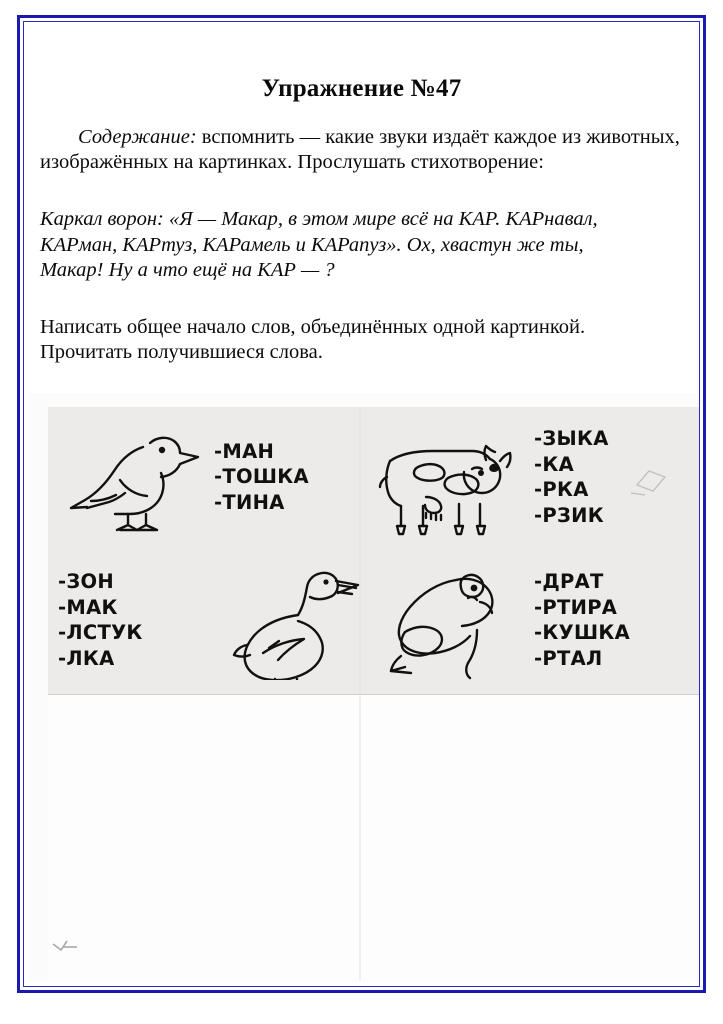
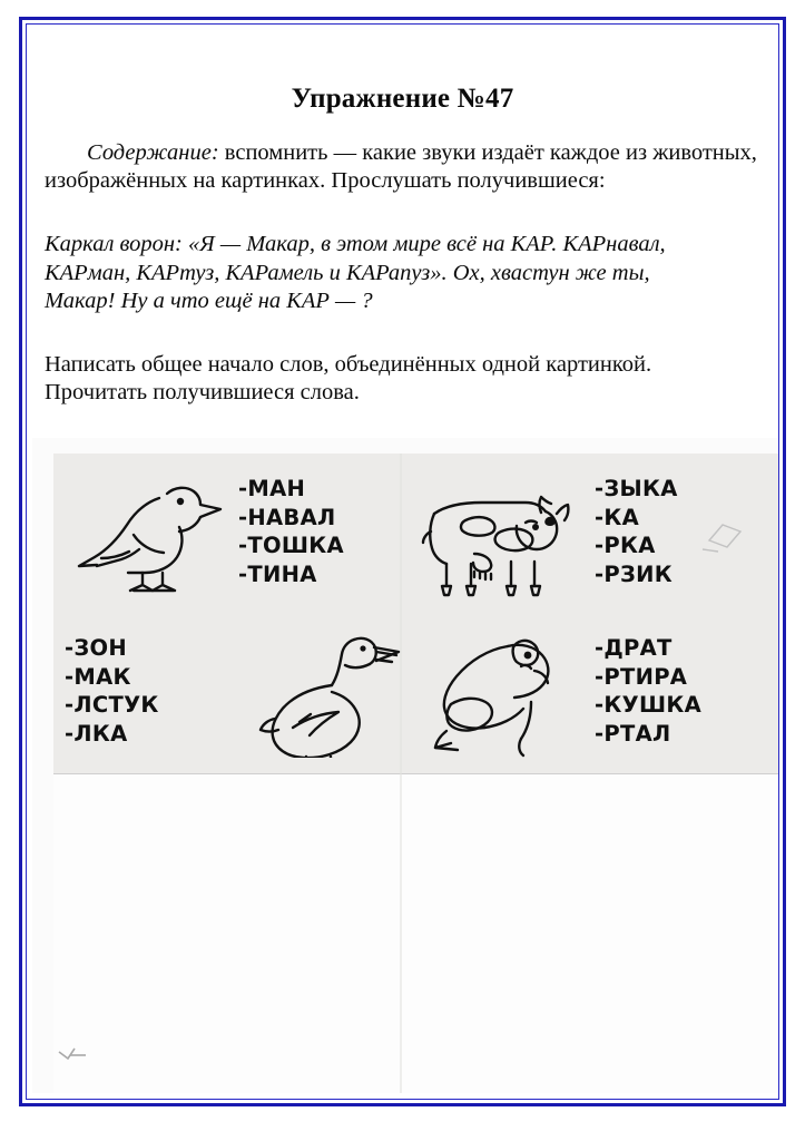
  Упражнение №47
- Содержание: вспомнить — какие звуки издаёт каждое из животных, изображённых на картинках. Прослушать стихотворение:
+ Содержание: вспомнить — какие звуки издаёт каждое из животных, изображённых на картинках. Прослушать получившиеся:
  Каркал ворон: «Я — Макар, в этом мире всё на КАР. КАРнавал,
  КАРман, КАРтуз, КАРамель и КАРапуз». Ох, хвастун же ты,
  Макар! Ну а что ещё на КАР — ?
  Написать общее начало слов, объединённых одной картинкой.
  Прочитать получившиеся слова.
  -МАН
+ -НАВАЛ
  -ТОШКА
  -ТИНА
  -ЗЫКА
  -КА
  -РКА
  -РЗИК
  -ЗОН
  -МАК
  -ЛСТУК
  -ЛКА
  -ДРАТ
  -РТИРА
  -КУШКА
  -РТАЛ
